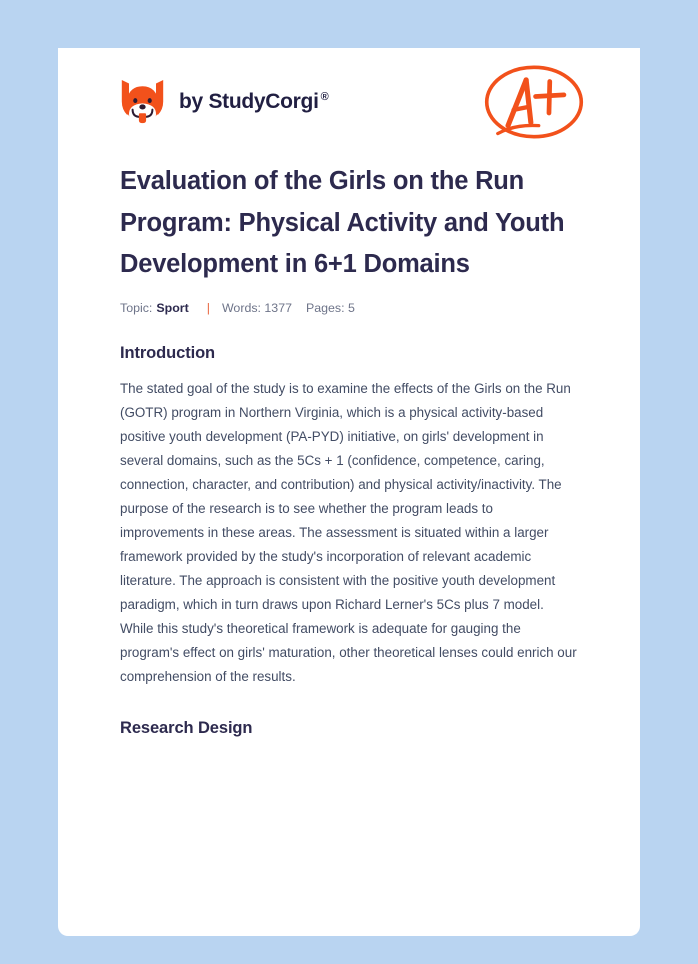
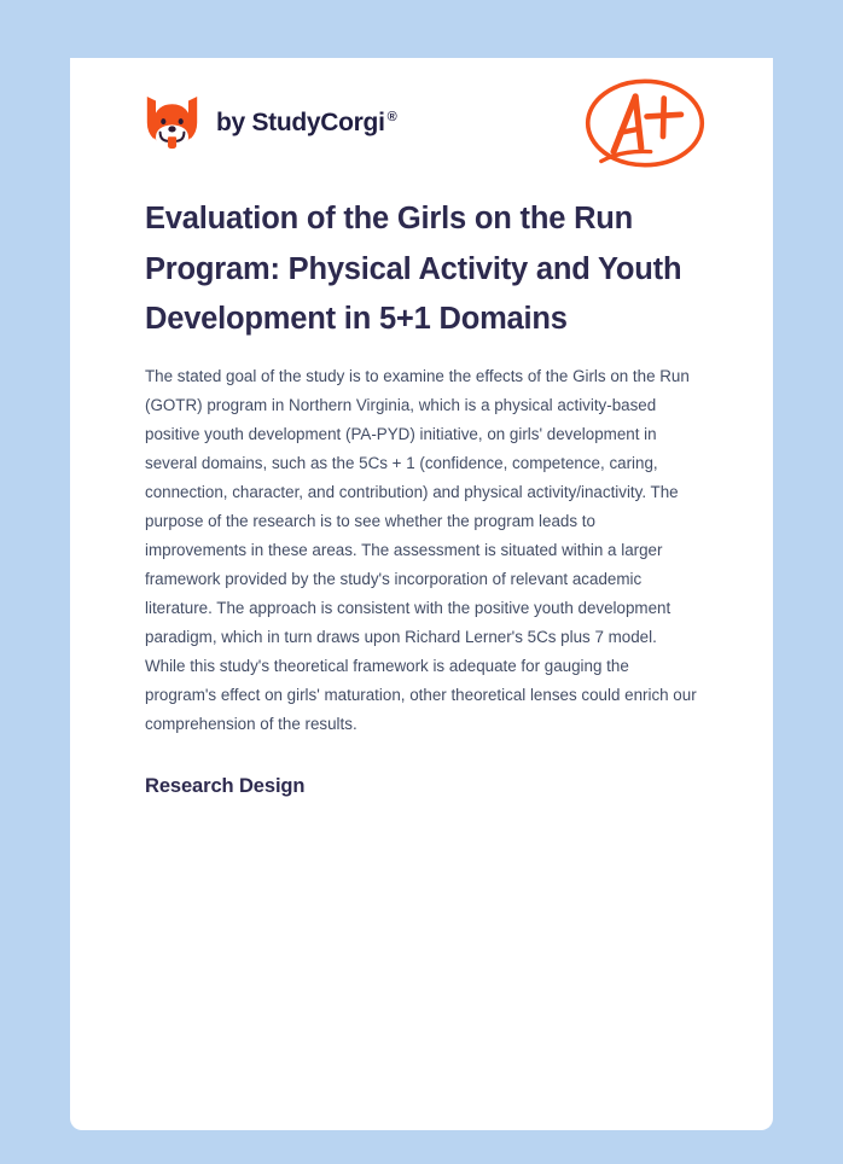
  by StudyCorgi ®
- Evaluation of the Girls on the Run Program: Physical Activity and Youth Development in 6+1 Domains
+ Evaluation of the Girls on the Run Program: Physical Activity and Youth Development in 5+1 Domains
- Topic:
- Sport
- |
- Words: 1377
- Pages: 5
- Introduction
  The stated goal of the study is to examine the effects of the Girls on the Run (GOTR) program in Northern Virginia, which is a physical activity-based positive youth development (PA-PYD) initiative, on girls' development in several domains, such as the 5Cs + 1 (confidence, competence, caring, connection, character, and contribution) and physical activity/inactivity. The purpose of the research is to see whether the program leads to improvements in these areas. The assessment is situated within a larger framework provided by the study's incorporation of relevant academic literature. The approach is consistent with the positive youth development paradigm, which in turn draws upon Richard Lerner's 5Cs plus 7 model. While this study's theoretical framework is adequate for gauging the program's effect on girls' maturation, other theoretical lenses could enrich our comprehension of the results.
  Research Design
